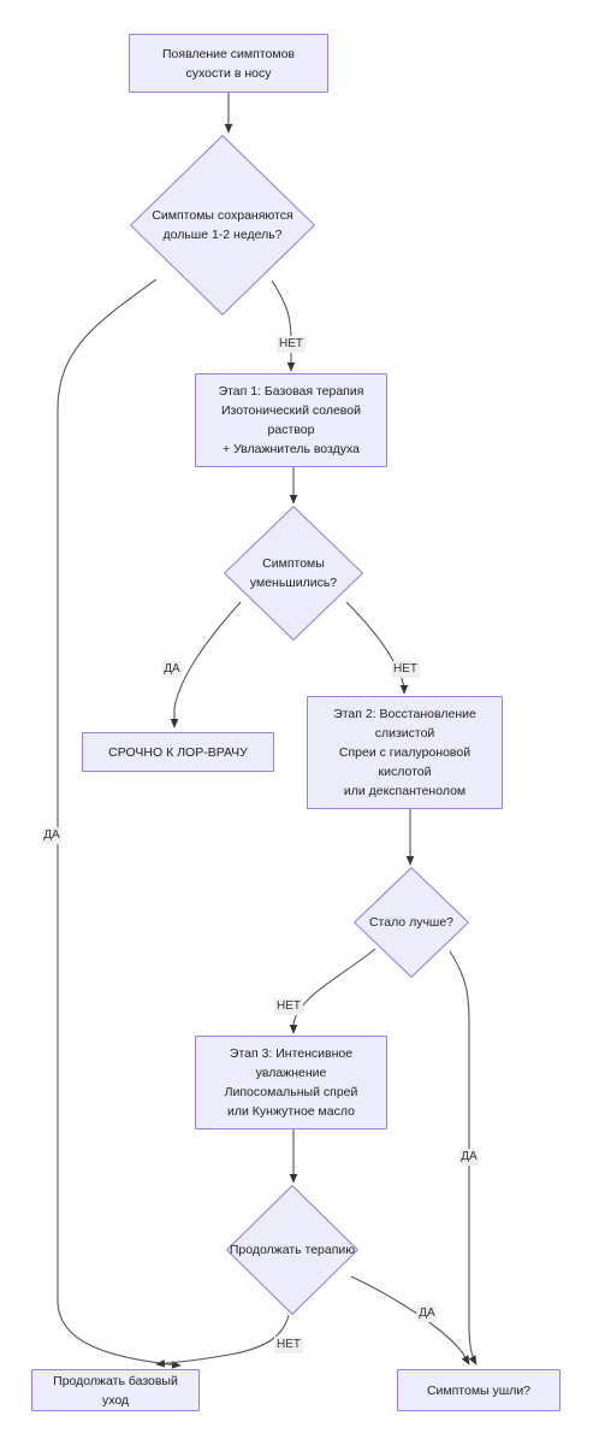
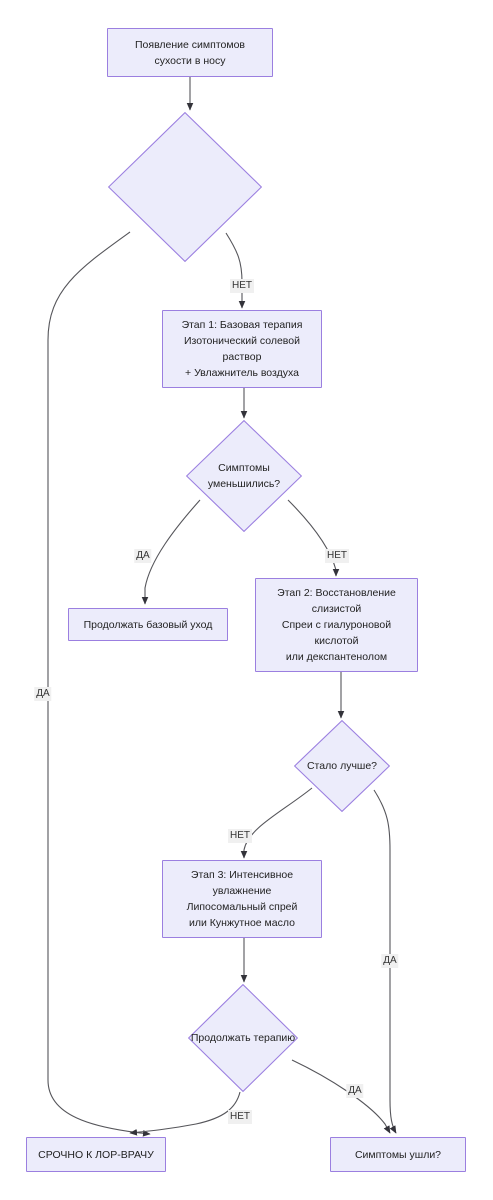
  Появление симптомов
  сухости в носу
- Симптомы сохраняются
- дольше 1-2 недель?
  Этап 1: Базовая терапия
  Изотонический солевой
  раствор
  + Увлажнитель воздуха
  Симптомы
  уменьшились?
- СРОЧНО К ЛОР-ВРАЧУ
+ Продолжать базовый уход
  Этап 2: Восстановление
  слизистой
  Спреи с гиалуроновой
  кислотой
  или декспантенолом
  Стало лучше?
  Этап 3: Интенсивное
  увлажнение
  Липосомальный спрей
  или Кунжутное масло
  Продолжать терапию
- Продолжать базовый уход
+ СРОЧНО К ЛОР-ВРАЧУ
  Симптомы ушли?
  ДА
  НЕТ
  ДА
  НЕТ
  НЕТ
  ДА
  НЕТ
  ДА
